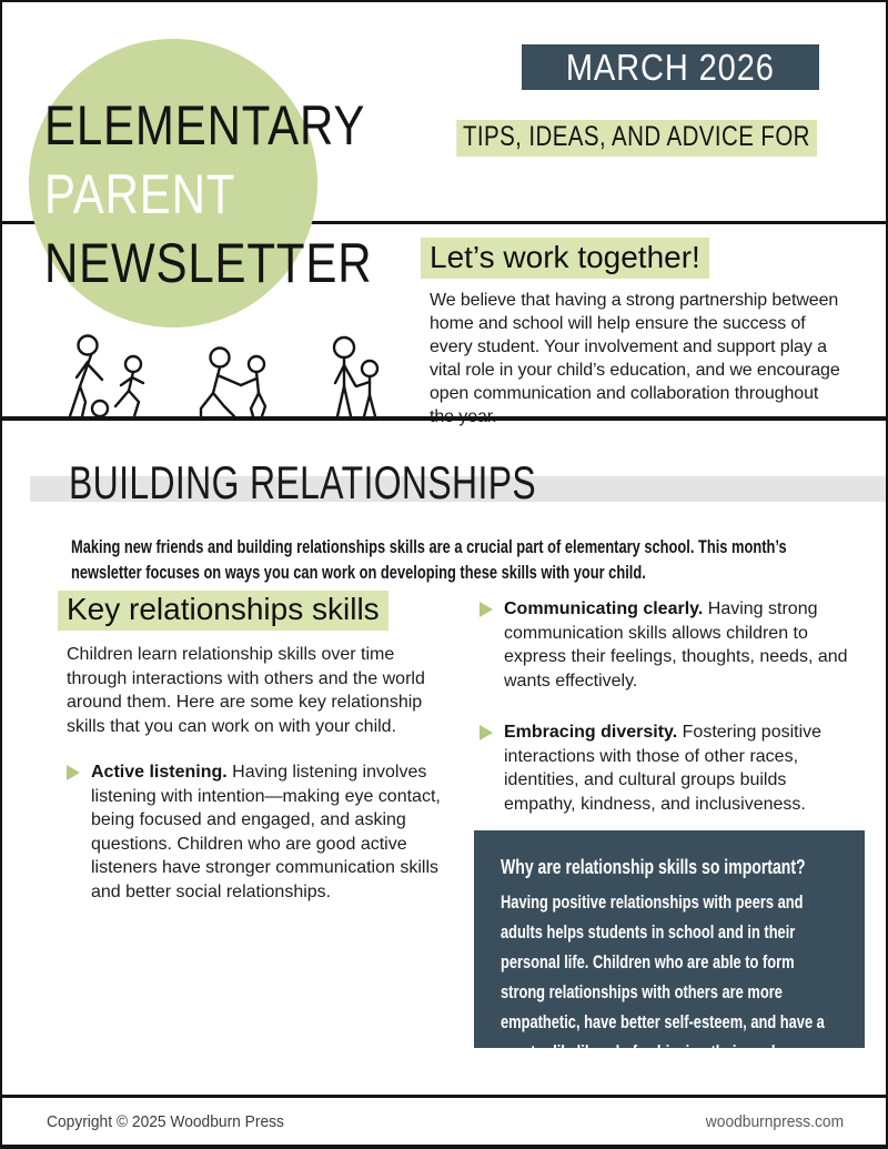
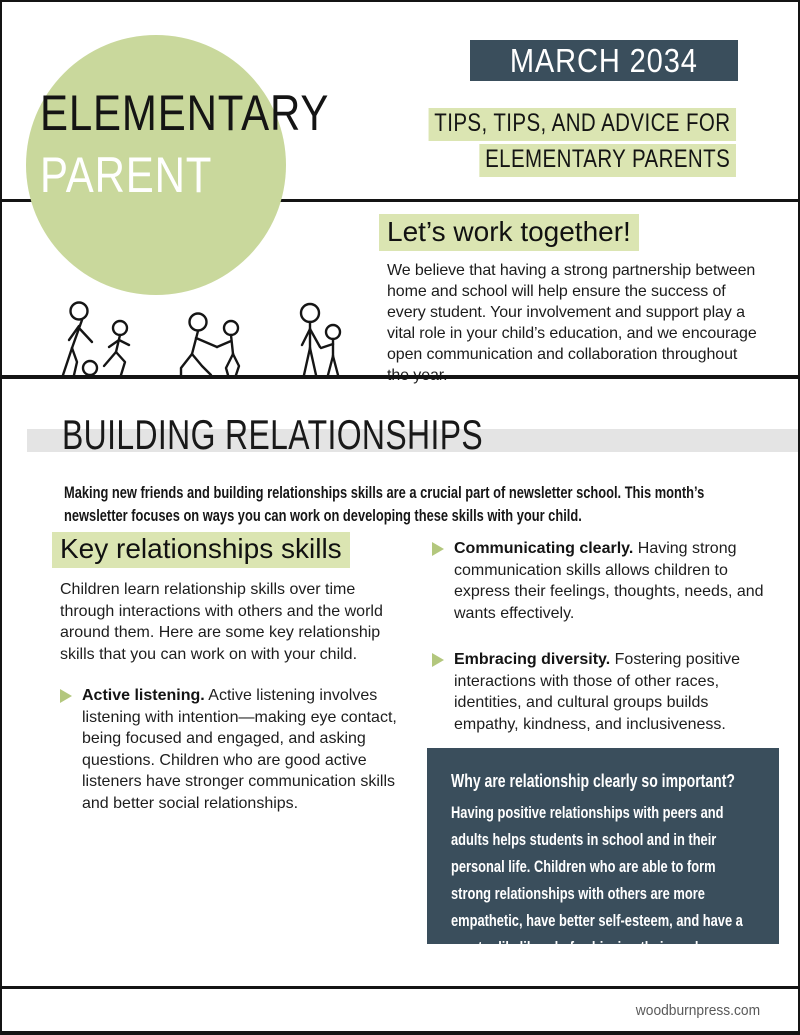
  ELEMENTARY
  PARENT
- NEWSLETTER
- MARCH 2026
+ MARCH 2034
- TIPS, IDEAS, AND ADVICE FOR
+ TIPS, TIPS, AND ADVICE FOR
+ ELEMENTARY PARENTS
  Let’s work together!
  We believe that having a strong partnership between home and school will help ensure the success of every student. Your involvement and support play a vital role in your child’s education, and we encourage open communication and collaboration throughout
  BUILDING RELATIONSHIPS
- Making new friends and building relationships skills are a crucial part of elementary school. This month’s newsletter focuses on ways you can work on developing these skills with your child.
+ Making new friends and building relationships skills are a crucial part of newsletter school. This month’s newsletter focuses on ways you can work on developing these skills with your child.
  Key relationships skills
  Children learn relationship skills over time through interactions with others and the world around them. Here are some key relationship skills that you can work on with your child.
- Active listening. Having listening involves listening with intention—making eye contact, being focused and engaged, and asking questions. Children who are good active listeners have stronger communication skills and better social relationships.
+ Active listening. Active listening involves listening with intention—making eye contact, being focused and engaged, and asking questions. Children who are good active listeners have stronger communication skills and better social relationships.
  Communicating clearly. Having strong communication skills allows children to express their feelings, thoughts, needs, and wants effectively.
  Embracing diversity. Fostering positive interactions with those of other races, identities, and cultural groups builds empathy, kindness, and inclusiveness.
- Why are relationship skills so important?
+ Why are relationship clearly so important?
  Having positive relationships with peers and adults helps students in school and in their personal life. Children who are able to form strong relationships with others are more empathetic, have better self-esteem, and have a
- Copyright © 2025 Woodburn Press
  woodburnpress.com
